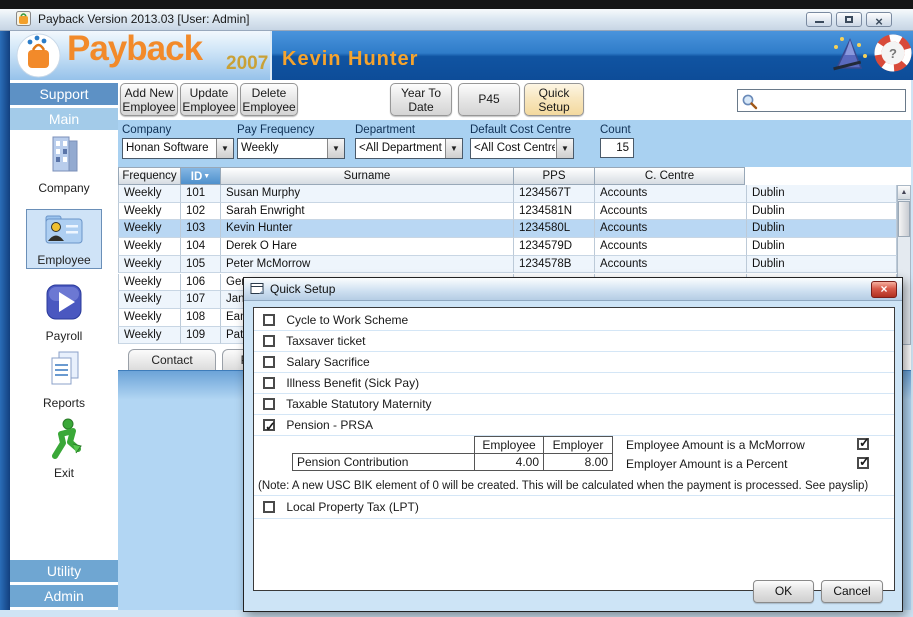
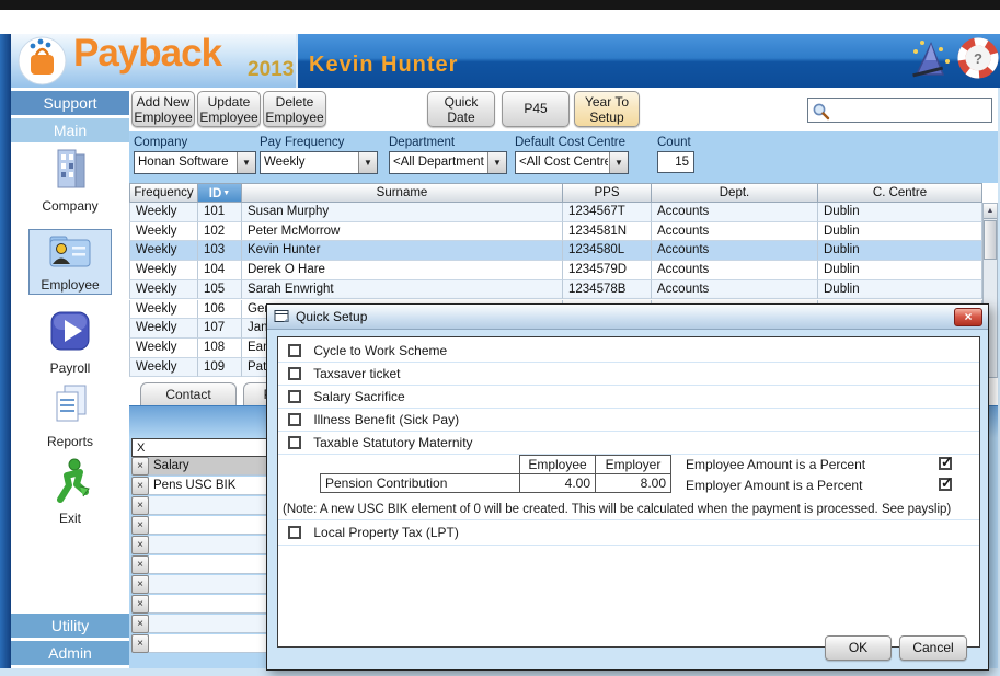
- Payback Version 2013.03 [User: Admin]
  Payback
- 2007
+ 2013
  Kevin Hunter
  ?
  Support
  Main
  Company
  Employee
  Payroll
  Reports
  Exit
  Utility
  Admin
  Add New
  Employee
  Update
  Employee
  Delete
  Employee
- Year To
+ Quick
  Date
  P45
- Quick
+ Year To
  Setup
  Company
  Pay Frequency
  Department
  Default Cost Centre
  Count
  Honan Software
  Weekly
  <All Department
  <All Cost Centre
  15
  Frequency
  ID
  Surname
  PPS
+ Dept.
  C. Centre
  Weekly
  101
  Susan Murphy
  1234567T
  Accounts
  Dublin
  Weekly
  102
- Sarah Enwright
+ Peter McMorrow
  1234581N
  Accounts
  Dublin
  Weekly
  103
  Kevin Hunter
  1234580L
  Accounts
  Dublin
  Weekly
  104
  Derek O Hare
  1234579D
  Accounts
  Dublin
  Weekly
  105
- Peter McMorrow
+ Sarah Enwright
  1234578B
  Accounts
  Dublin
  Weekly
  106
  Weekly
  107
  Jan
  Weekly
  108
  Weekly
  109
  Pat
  Contact
+ X
+ Salary
+ Pens USC BIK
  Quick Setup
  Cycle to Work Scheme
  Taxsaver ticket
  Salary Sacrifice
  Illness Benefit (Sick Pay)
  Taxable Statutory Maternity
- Pension - PRSA
  Employee
  Employer
  Pension Contribution
  4.00
  8.00
- Employee Amount is a McMorrow
+ Employee Amount is a Percent
  Employer Amount is a Percent
  (Note: A new USC BIK element of 0 will be created. This will be calculated when the payment is processed. See payslip)
  Local Property Tax (LPT)
  OK
  Cancel
